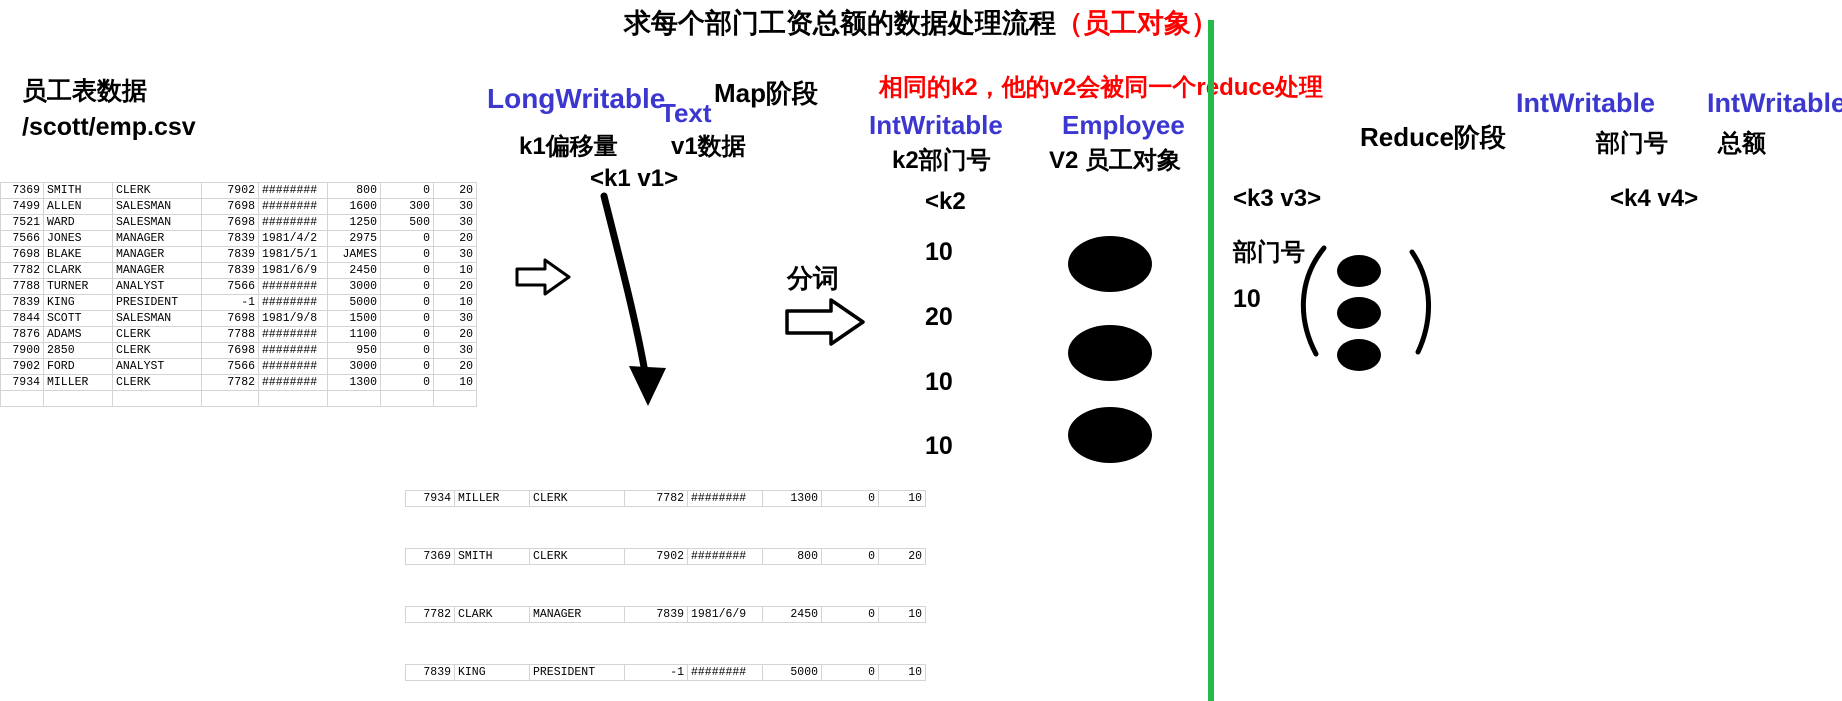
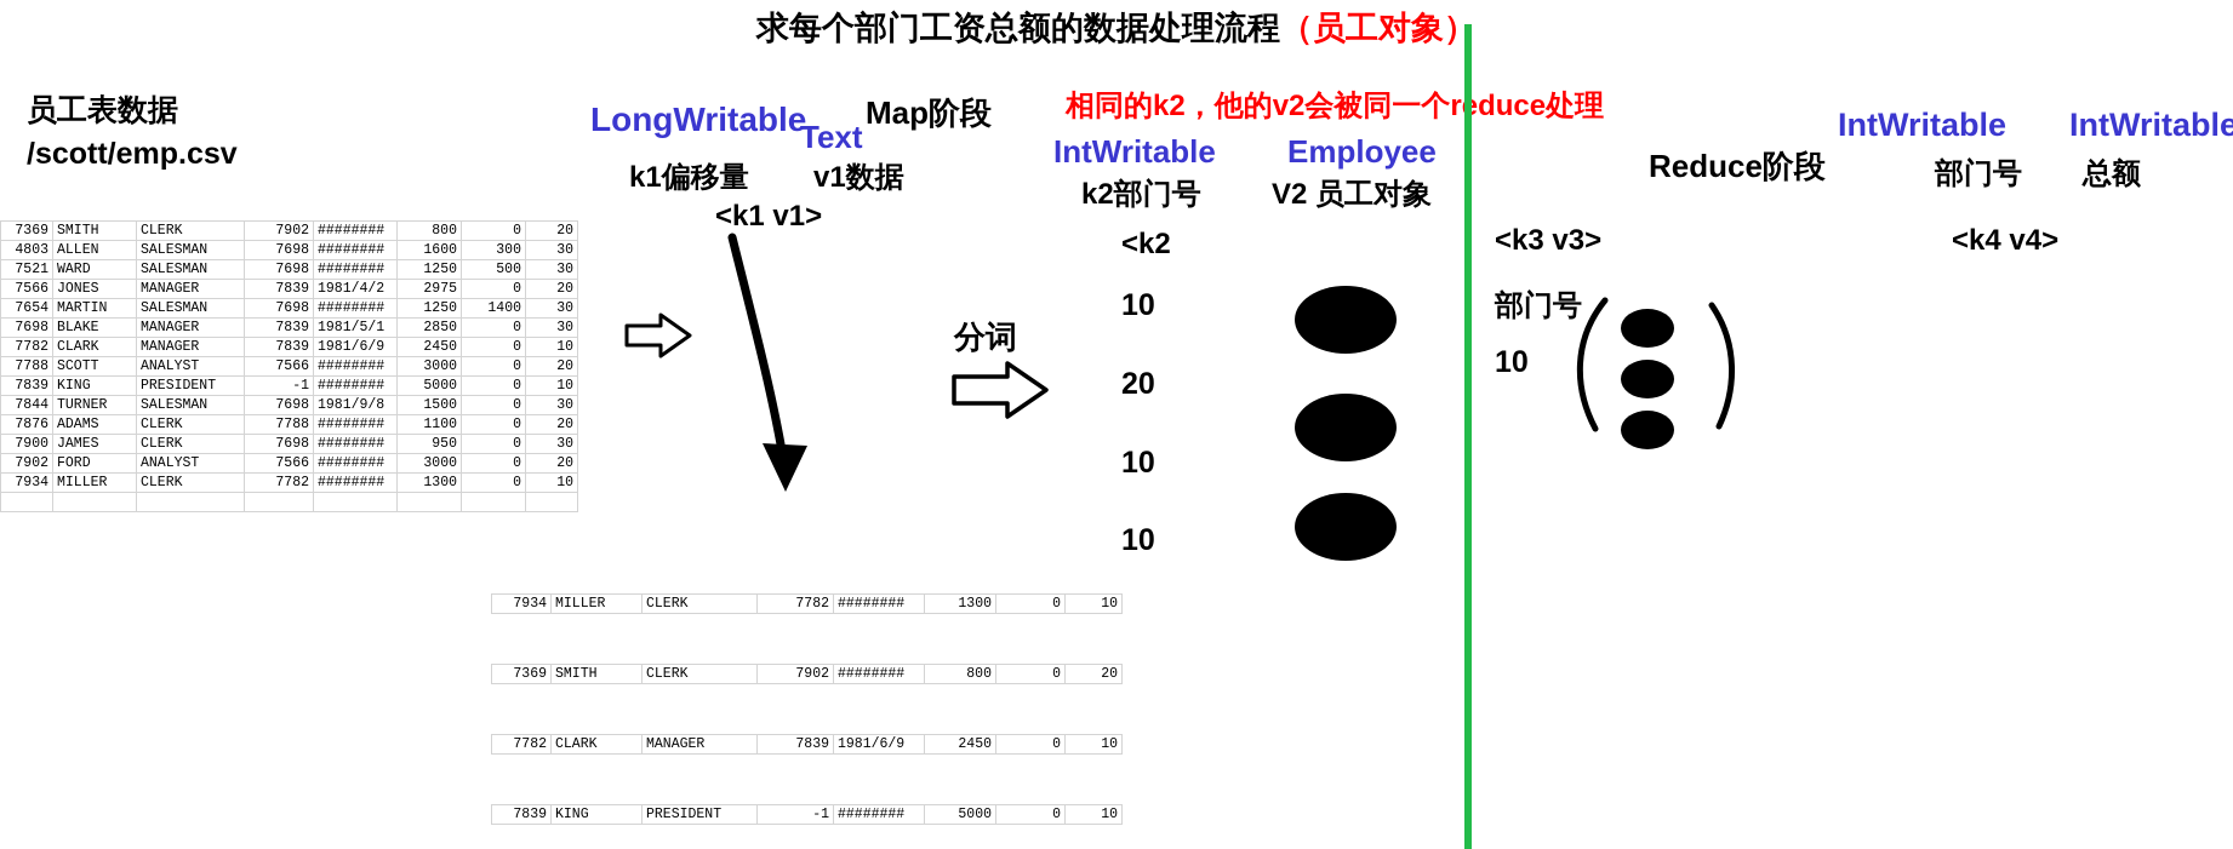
  求每个部门工资总额的数据处理流程（员工对象）
  员工表数据
  /scott/emp.csv
  7369	SMITH	CLERK	7902	########	800	0	20
- 7499	ALLEN	SALESMAN	7698	########	1600	300	30
+ 4803	ALLEN	SALESMAN	7698	########	1600	300	30
  7521	WARD	SALESMAN	7698	########	1250	500	30
  7566	JONES	MANAGER	7839	1981/4/2	2975	0	20
+ 7654	MARTIN	SALESMAN	7698	########	1250	1400	30
- 7698	BLAKE	MANAGER	7839	1981/5/1	JAMES	0	30
+ 7698	BLAKE	MANAGER	7839	1981/5/1	2850	0	30
  7782	CLARK	MANAGER	7839	1981/6/9	2450	0	10
- 7788	TURNER	ANALYST	7566	########	3000	0	20
+ 7788	SCOTT	ANALYST	7566	########	3000	0	20
  7839	KING	PRESIDENT	-1	########	5000	0	10
- 7844	SCOTT	SALESMAN	7698	1981/9/8	1500	0	30
+ 7844	TURNER	SALESMAN	7698	1981/9/8	1500	0	30
  7876	ADAMS	CLERK	7788	########	1100	0	20
- 7900	2850	CLERK	7698	########	950	0	30
+ 7900	JAMES	CLERK	7698	########	950	0	30
  7902	FORD	ANALYST	7566	########	3000	0	20
  7934	MILLER	CLERK	7782	########	1300	0	10
  LongWritable
  Text
  Map阶段
  k1偏移量
  v1数据
  <k1 v1>
  分词
  相同的k2，他的v2会被同一个rduce处理
  IntWritable
  Employee
  k2部门号
  V2 员工对象
  <k2
  10
  20
  10
  10
  Reduce阶段
  <k3 v3>
  部门号
  10
  IntWritable
  IntWritable
  部门号
  总额
  <k4 v4>
  7934	MILLER	CLERK	7782	########	1300	0	10
  7369	SMITH	CLERK	7902	########	800	0	20
  7782	CLARK	MANAGER	7839	1981/6/9	2450	0	10
  7839	KING	PRESIDENT	-1	########	5000	0	10
